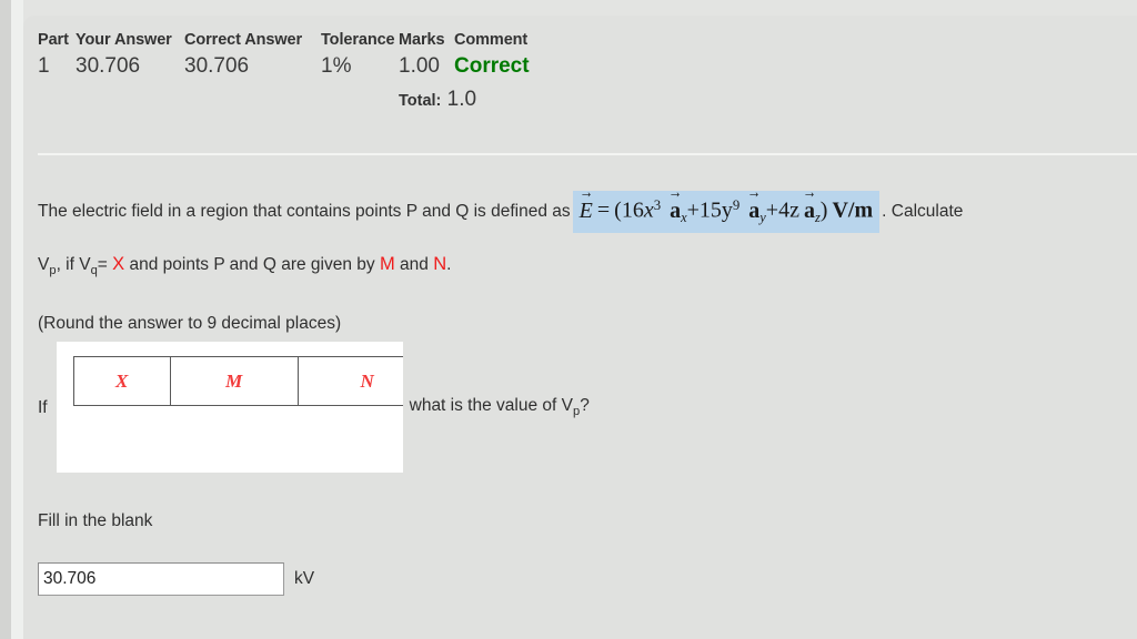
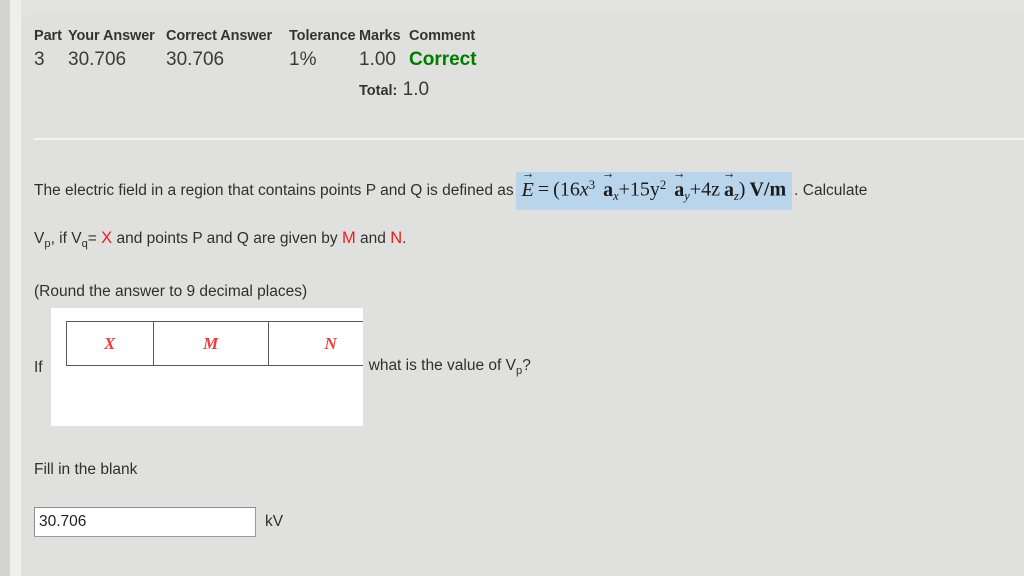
  Part
  Your Answer
  Correct Answer
  Tolerance
  Marks
  Comment
- 1
+ 3
  30.706
  30.706
  1%
  1.00
  Correct
  Total: 1.0
  The electric field in a region that contains points P and Q is defined as
- E = (16x3 ax+15y9 ay+4z az) V/m
+ E = (16x3 ax+15y2 ay+4z az) V/m
  . Calculate
  Vp, if Vq= X and points P and Q are given by M and N.
  (Round the answer to 9 decimal places)
  If
  X	M	N
  what is the value of Vp?
  Fill in the blank
  30.706
  kV
